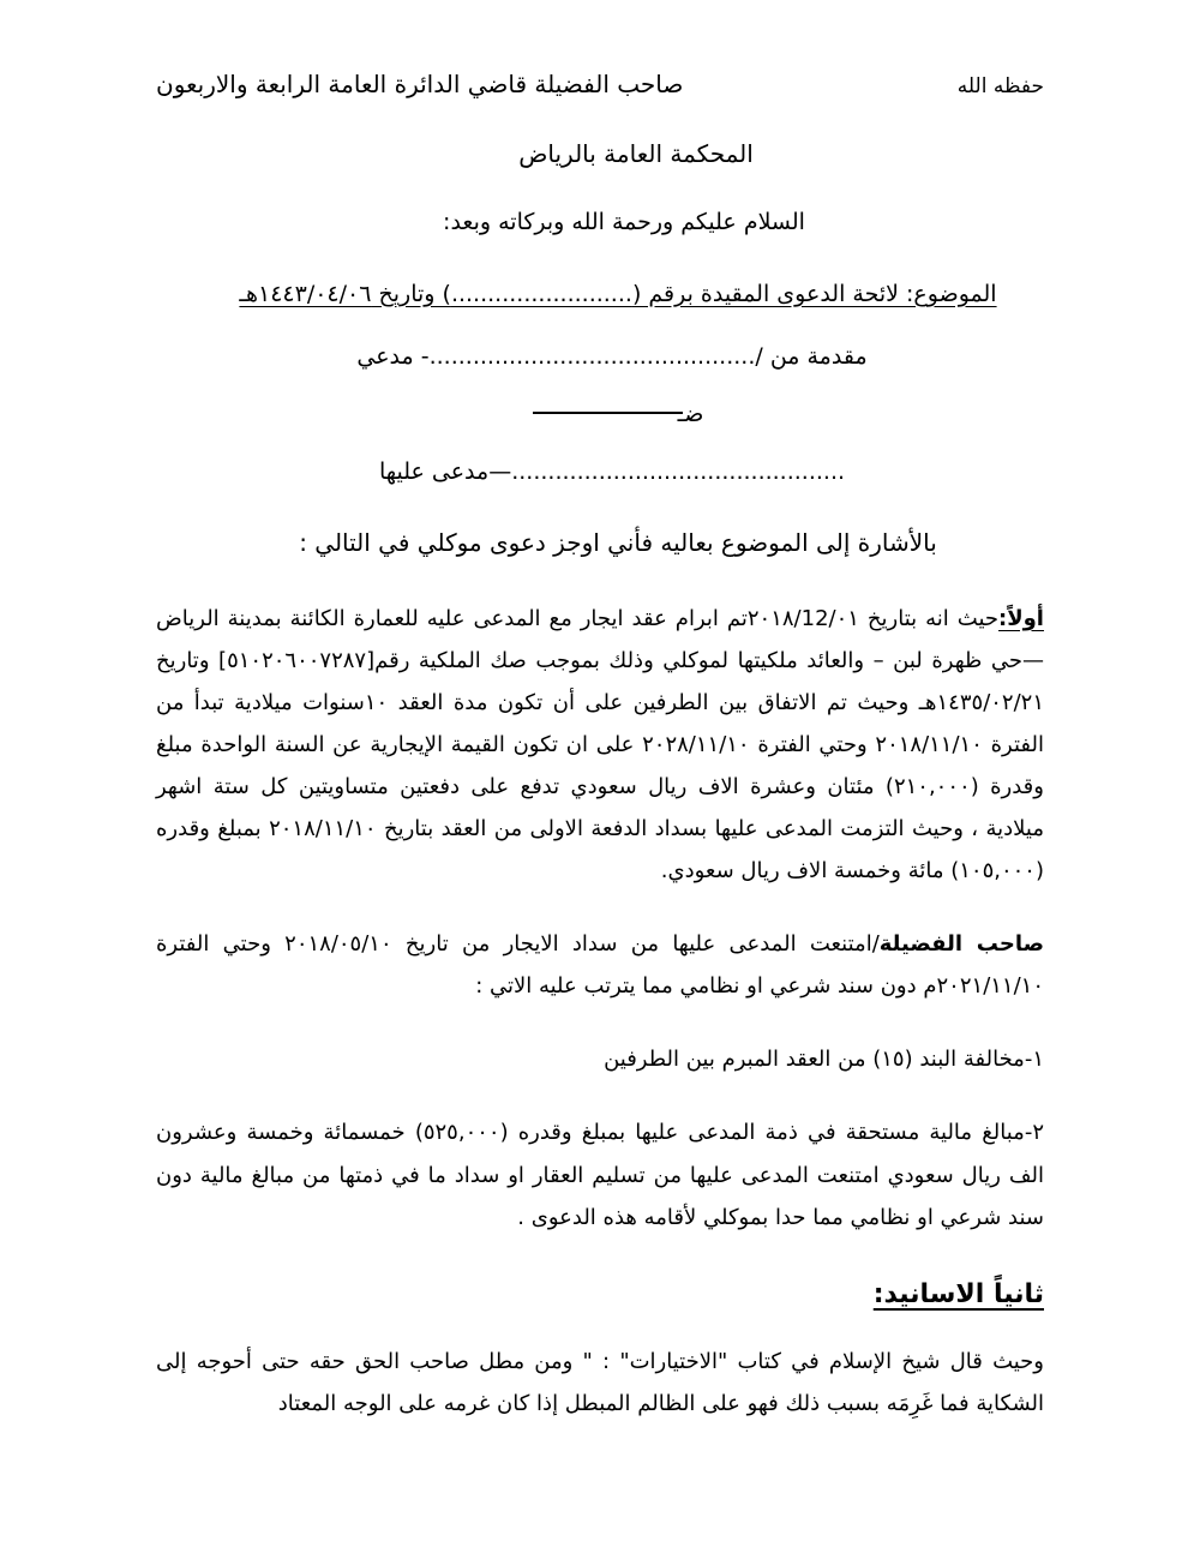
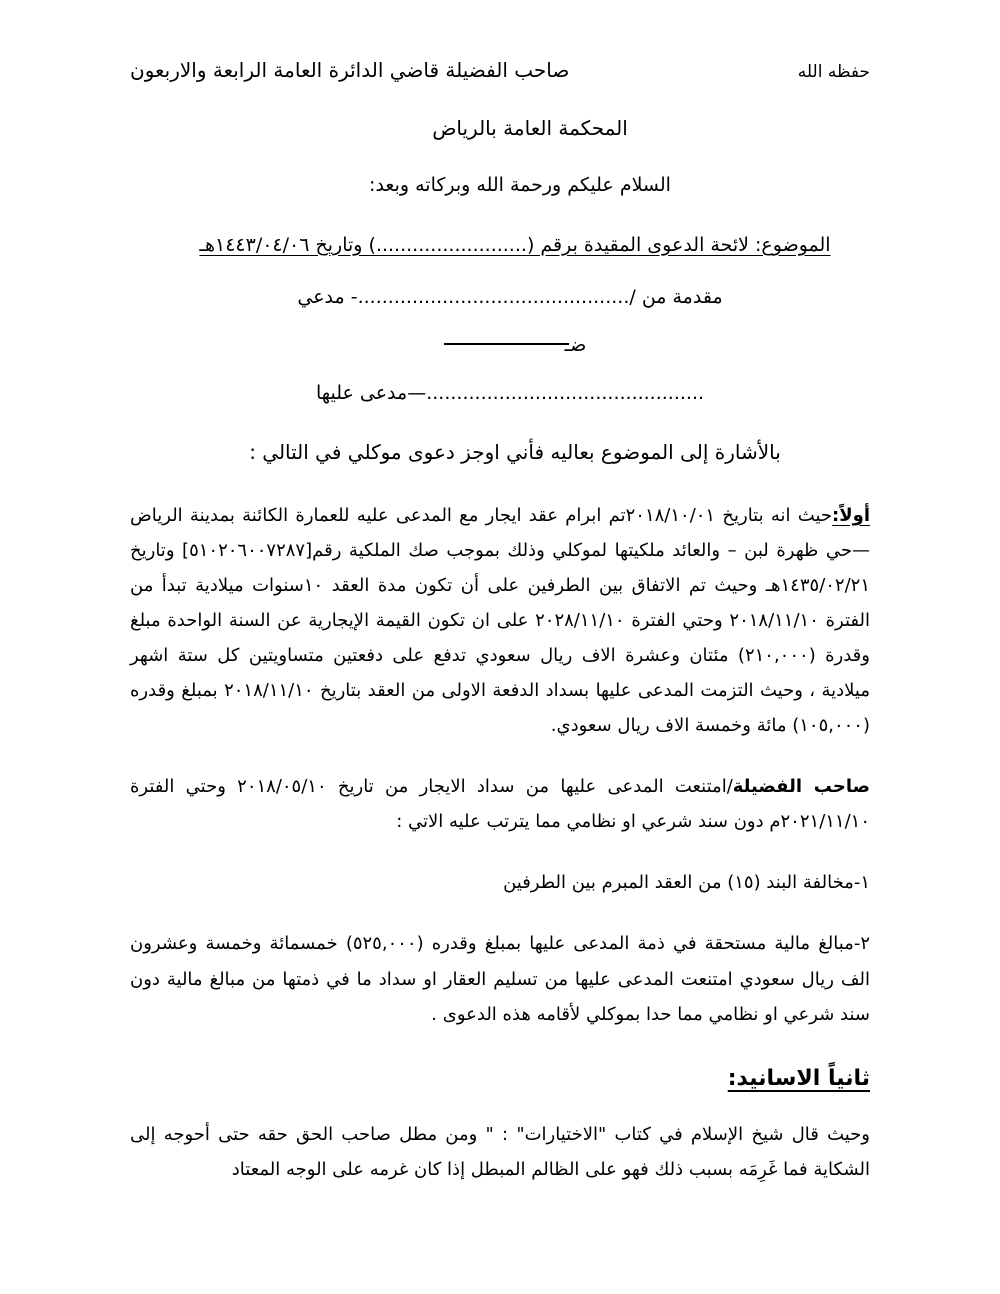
  صاحب الفضيلة قاضي الدائرة العامة الرابعة والاربعون
  حفظه الله
  المحكمة العامة بالرياض
  السلام عليكم ورحمة الله وبركاته وبعد:
  الموضوع: لائحة الدعوى المقيدة برقم (.........................) وتاريخ ١٤٤٣/٠٤/٠٦هـ
  مقدمة من /.............................................- مدعي
  ضـ
  ..............................................—مدعى عليها
  بالأشارة إلى الموضوع بعاليه فأني اوجز دعوى موكلي في التالي :
- أولاً:حيث انه بتاريخ ٢٠١٨/12/٠١تم ابرام عقد ايجار مع المدعى عليه للعمارة الكائنة بمدينة الرياض —حي ظهرة لبن – والعائد ملكيتها لموكلي وذلك بموجب صك الملكية رقم[٥١٠٢٠٦٠٠٧٢٨٧] وتاريخ ١٤٣٥/٠٢/٢١هـ وحيث تم الاتفاق بين الطرفين على أن تكون مدة العقد ١٠سنوات ميلادية تبدأ من الفترة ٢٠١٨/١١/١٠ وحتي الفترة ٢٠٢٨/١١/١٠ على ان تكون القيمة الإيجارية عن السنة الواحدة مبلغ وقدرة (٢١٠,٠٠٠) مئتان وعشرة الاف ريال سعودي تدفع على دفعتين متساويتين كل ستة اشهر ميلادية ، وحيث التزمت المدعى عليها بسداد الدفعة الاولى من العقد بتاريخ ٢٠١٨/١١/١٠ بمبلغ وقدره (١٠٥,٠٠٠) مائة وخمسة الاف ريال سعودي.
+ أولاً:حيث انه بتاريخ ٢٠١٨/١٠/٠١تم ابرام عقد ايجار مع المدعى عليه للعمارة الكائنة بمدينة الرياض —حي ظهرة لبن – والعائد ملكيتها لموكلي وذلك بموجب صك الملكية رقم[٥١٠٢٠٦٠٠٧٢٨٧] وتاريخ ١٤٣٥/٠٢/٢١هـ وحيث تم الاتفاق بين الطرفين على أن تكون مدة العقد ١٠سنوات ميلادية تبدأ من الفترة ٢٠١٨/١١/١٠ وحتي الفترة ٢٠٢٨/١١/١٠ على ان تكون القيمة الإيجارية عن السنة الواحدة مبلغ وقدرة (٢١٠,٠٠٠) مئتان وعشرة الاف ريال سعودي تدفع على دفعتين متساويتين كل ستة اشهر ميلادية ، وحيث التزمت المدعى عليها بسداد الدفعة الاولى من العقد بتاريخ ٢٠١٨/١١/١٠ بمبلغ وقدره (١٠٥,٠٠٠) مائة وخمسة الاف ريال سعودي.
  صاحب الفضيلة/امتنعت المدعى عليها من سداد الايجار من تاريخ ٢٠١٨/٠٥/١٠ وحتي الفترة ٢٠٢١/١١/١٠م دون سند شرعي او نظامي مما يترتب عليه الاتي :
  ١-مخالفة البند (١٥) من العقد المبرم بين الطرفين
  ٢-مبالغ مالية مستحقة في ذمة المدعى عليها بمبلغ وقدره (٥٢٥,٠٠٠) خمسمائة وخمسة وعشرون الف ريال سعودي امتنعت المدعى عليها من تسليم العقار او سداد ما في ذمتها من مبالغ مالية دون سند شرعي او نظامي مما حدا بموكلي لأقامه هذه الدعوى .
  ثانياً الاسانيد:
  وحيث قال شيخ الإسلام في كتاب "الاختيارات" : " ومن مطل صاحب الحق حقه حتى أحوجه إلى الشكاية فما غَرِمَه بسبب ذلك فهو على الظالم المبطل إذا كان غرمه على الوجه المعتاد
